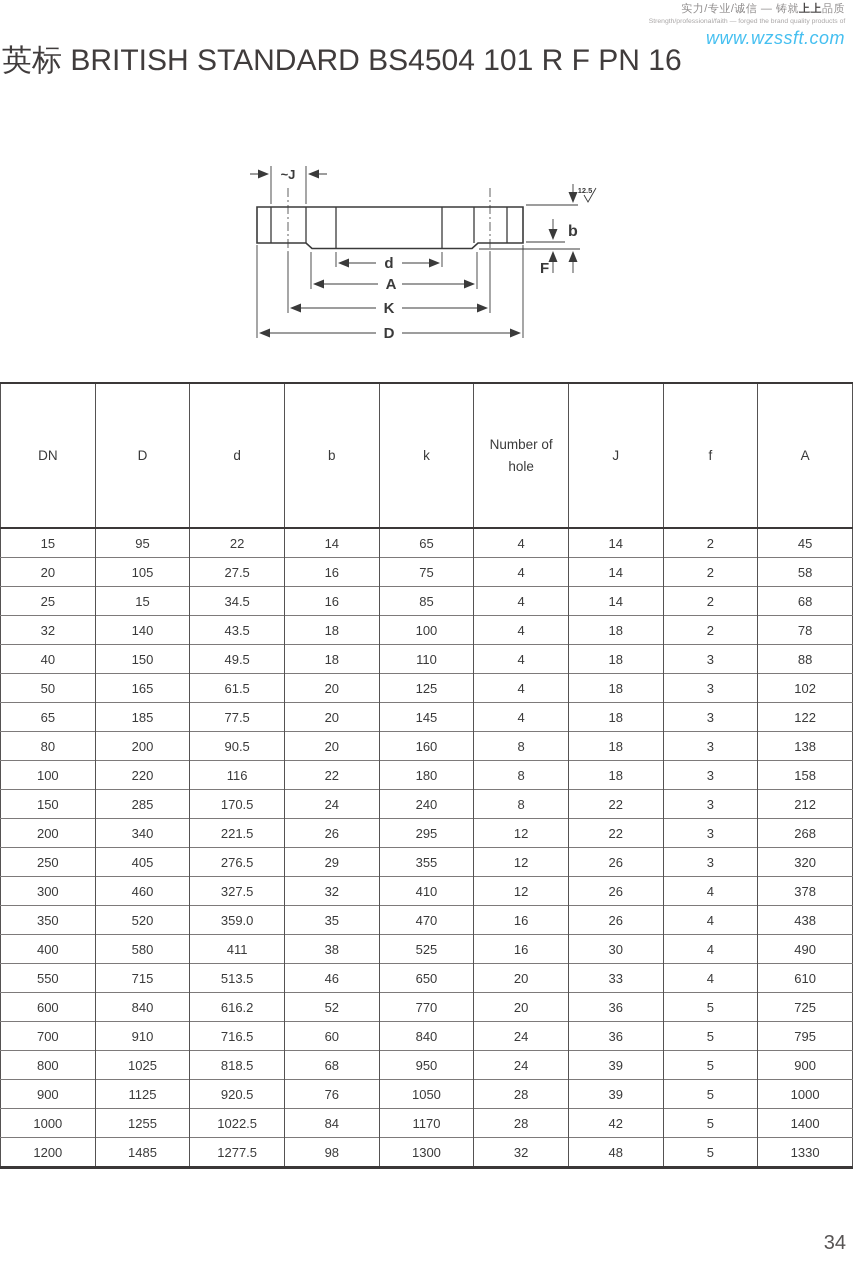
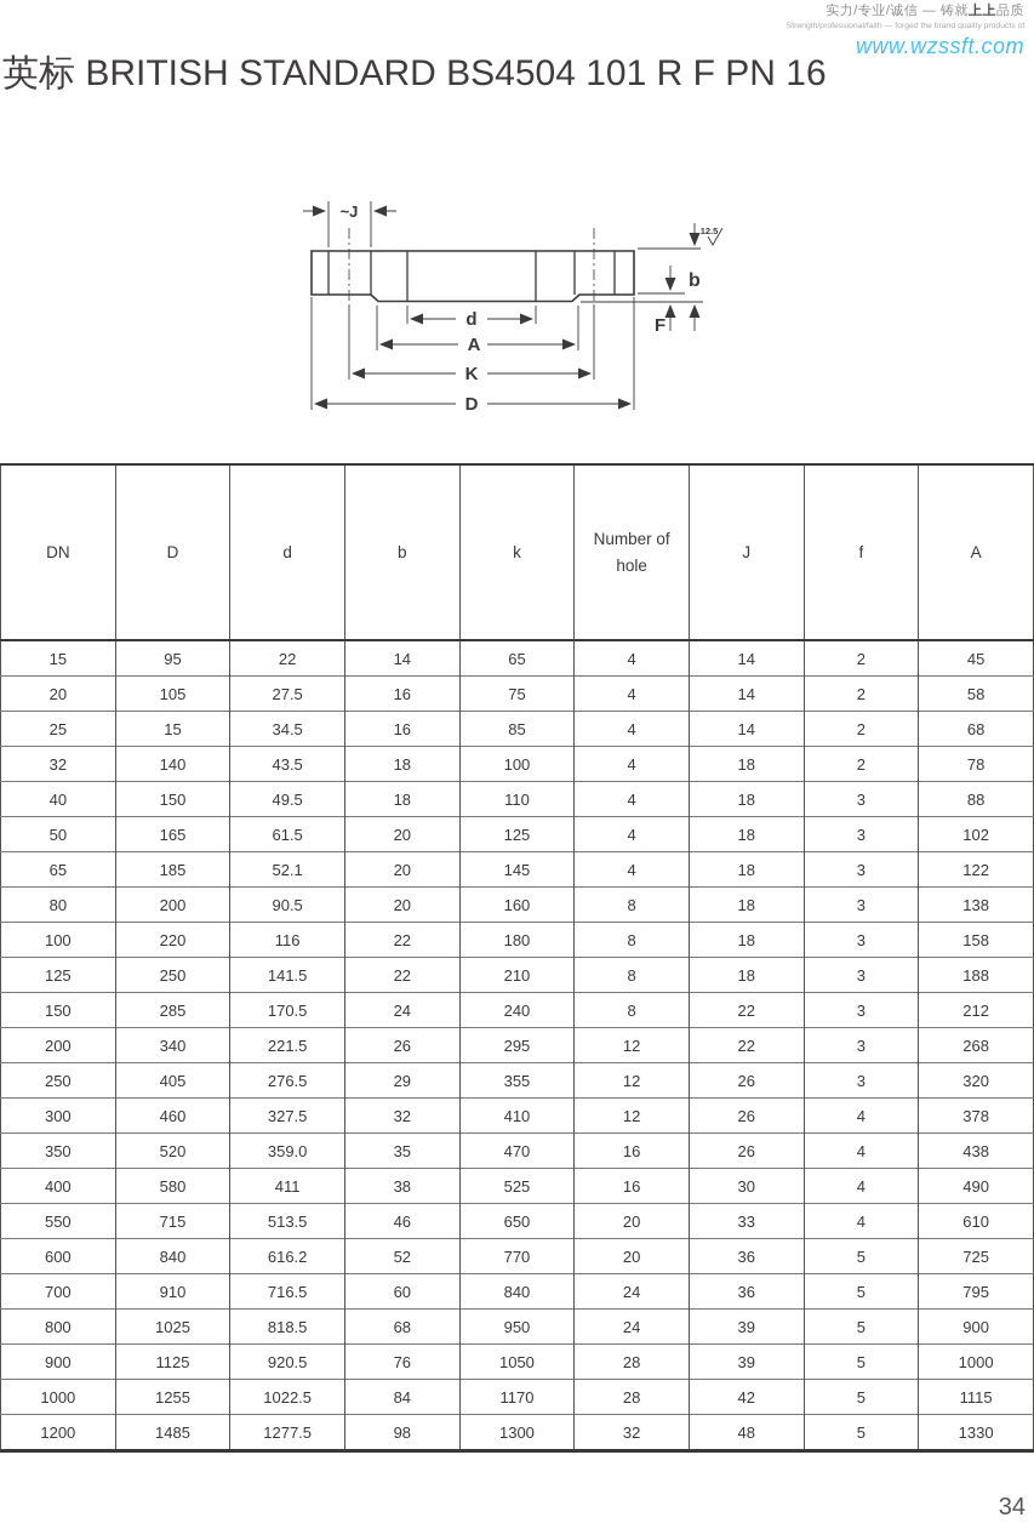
  实力/专业/诚信 — 铸就上上品质
  www.wzssft.com
  英标 BRITISH STANDARD BS4504 101 R F PN 16
  ~J
  12.5
  b
  F
  d
  A
  K
  D
  DN	D	d	b	k	Number of hole	J	f	A
  15	95	22	14	65	4	14	2	45
  20	105	27.5	16	75	4	14	2	58
  25	15	34.5	16	85	4	14	2	68
  32	140	43.5	18	100	4	18	2	78
  40	150	49.5	18	110	4	18	3	88
  50	165	61.5	20	125	4	18	3	102
- 65	185	77.5	20	145	4	18	3	122
+ 65	185	52.1	20	145	4	18	3	122
  80	200	90.5	20	160	8	18	3	138
  100	220	116	22	180	8	18	3	158
+ 125	250	141.5	22	210	8	18	3	188
  150	285	170.5	24	240	8	22	3	212
  200	340	221.5	26	295	12	22	3	268
  250	405	276.5	29	355	12	26	3	320
  300	460	327.5	32	410	12	26	4	378
  350	520	359.0	35	470	16	26	4	438
  400	580	411	38	525	16	30	4	490
  550	715	513.5	46	650	20	33	4	610
  600	840	616.2	52	770	20	36	5	725
  700	910	716.5	60	840	24	36	5	795
  800	1025	818.5	68	950	24	39	5	900
  900	1125	920.5	76	1050	28	39	5	1000
- 1000	1255	1022.5	84	1170	28	42	5	1400
+ 1000	1255	1022.5	84	1170	28	42	5	1115
  1200	1485	1277.5	98	1300	32	48	5	1330
  34
